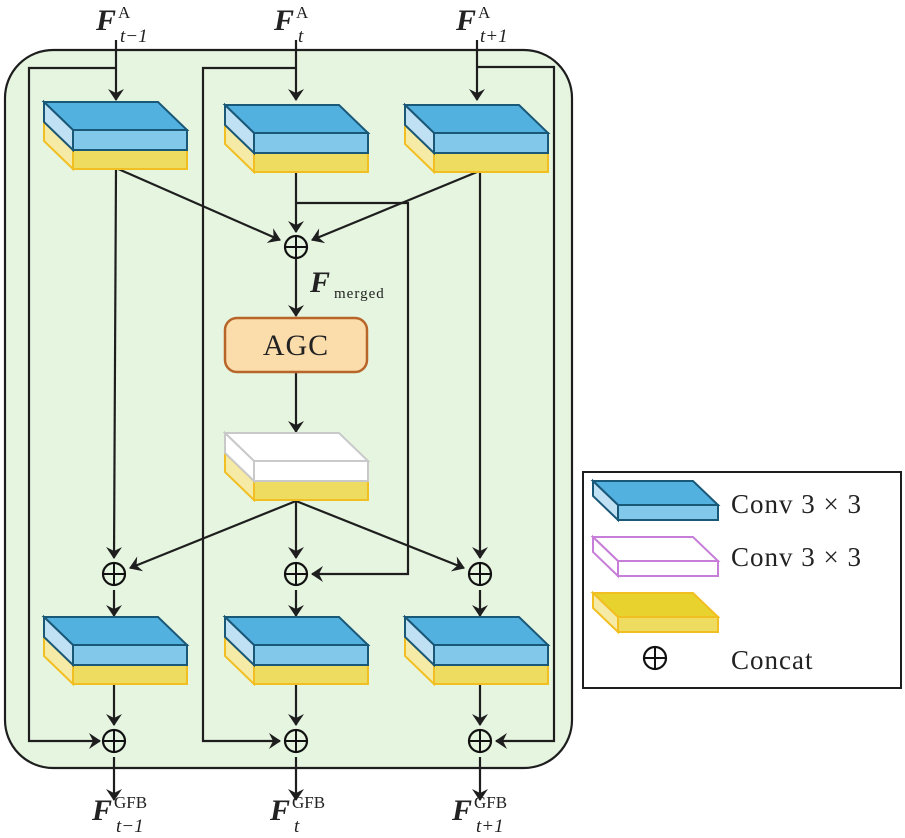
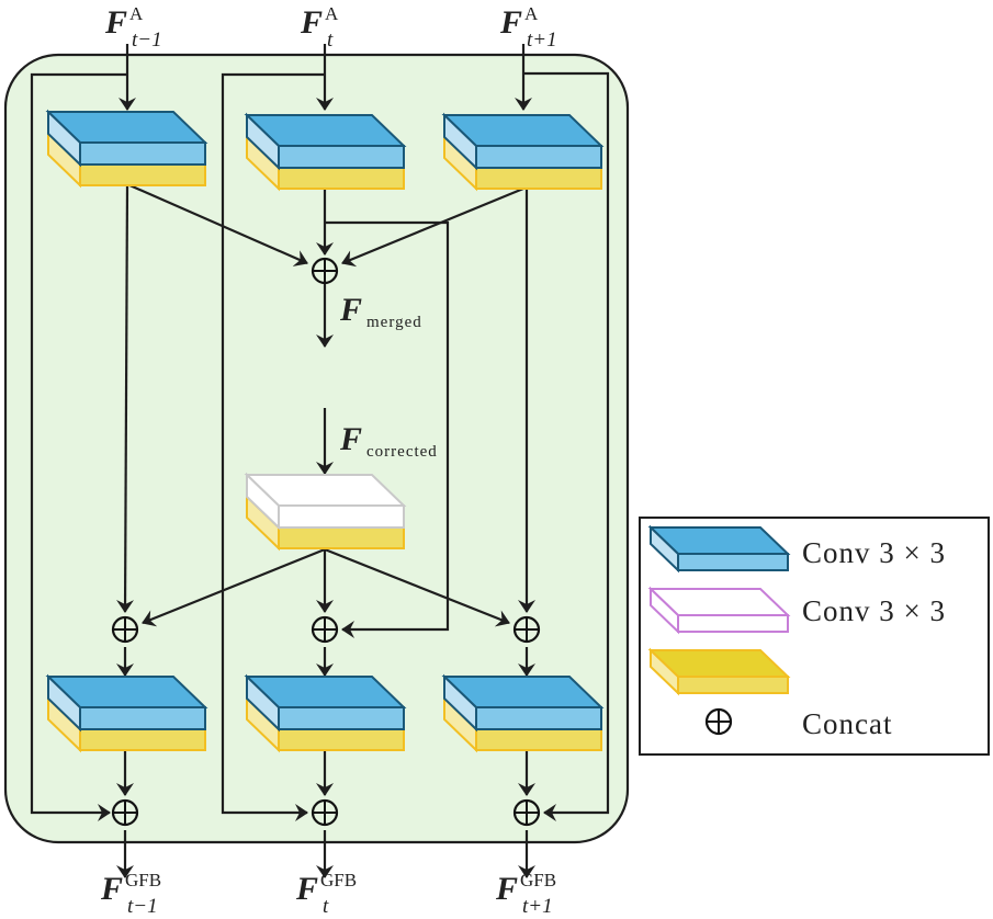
- AGC
  FA t−1
  FA t
  FA t+1
  FGFB t−1
  FGFB t
  FGFB t+1
  F merged
+ F corrected
  Conv 3 × 3
  Conv 3 × 3
  Concat
